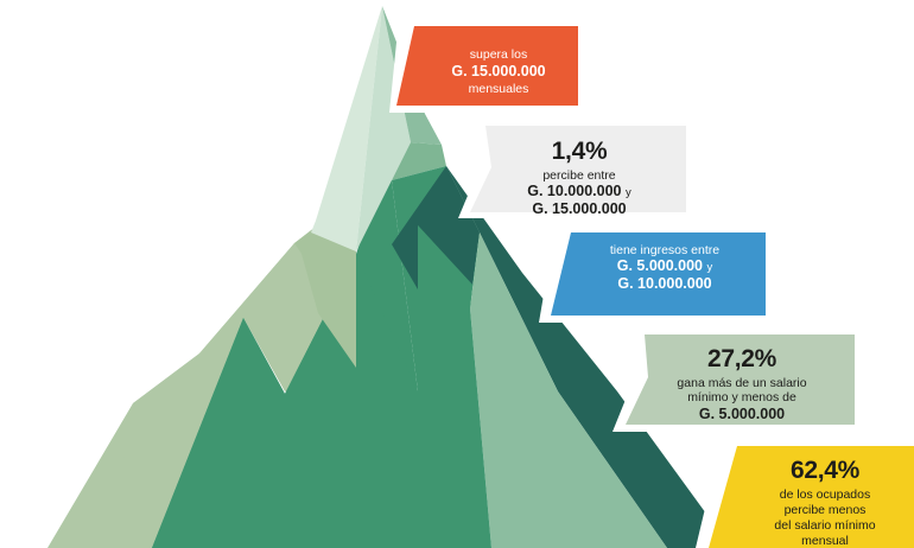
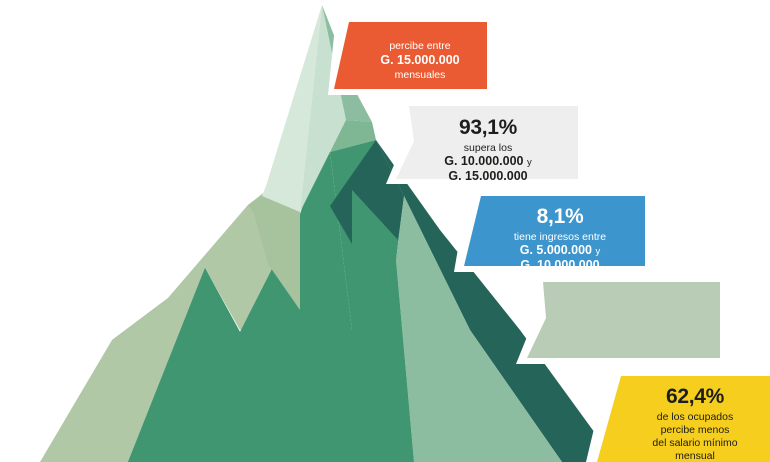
- supera los
+ percibe entre
  G. 15.000.000
  mensuales
- 1,4%
+ 93,1%
- percibe entre
+ supera los
  G. 10.000.000 y
  G. 15.000.000
+ 8,1%
  tiene ingresos entre
  G. 5.000.000 y
  G. 10.000.000
- 27,2%
- gana más de un salario
- mínimo y menos de
- G. 5.000.000
  62,4%
  de los ocupados
  percibe menos
  del salario mínimo
  mensual
